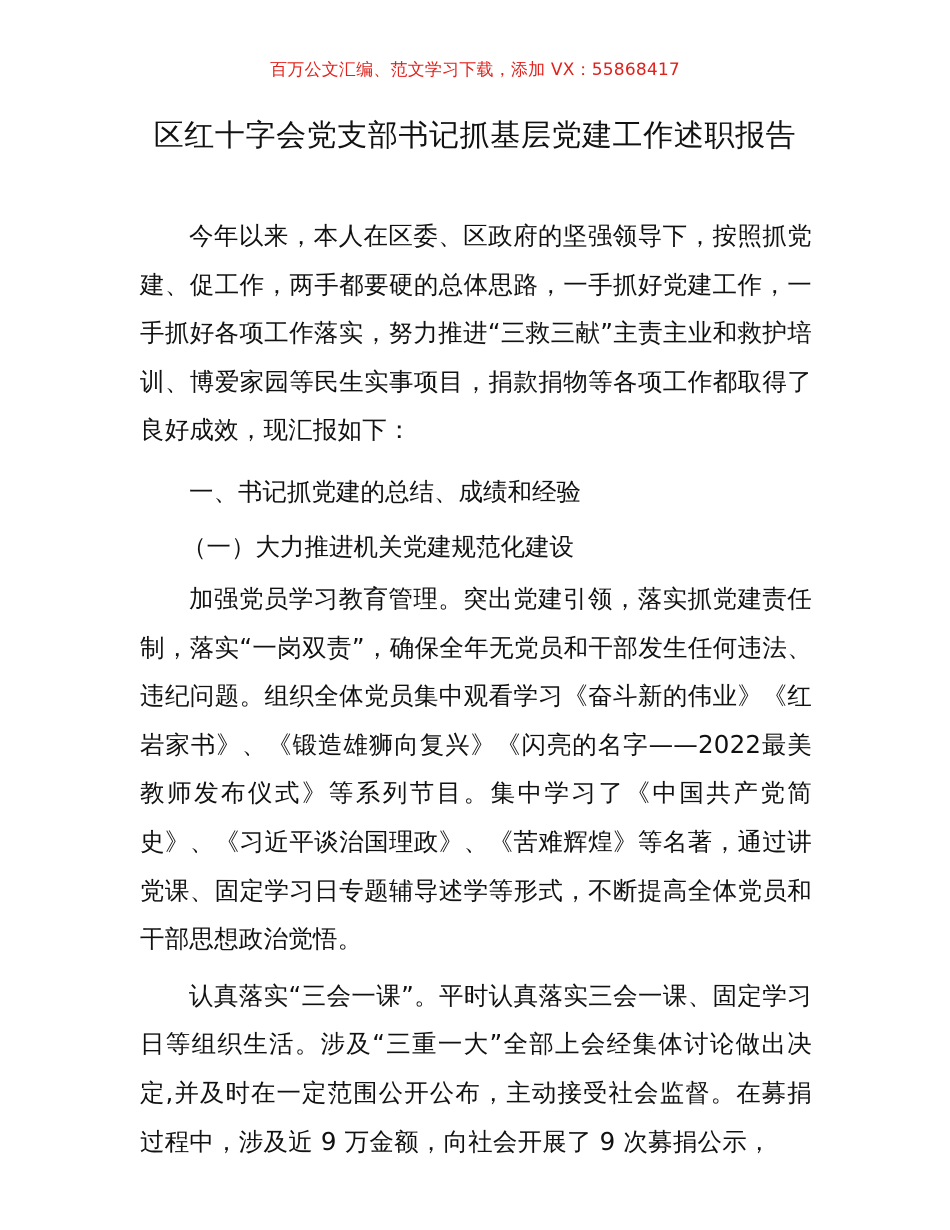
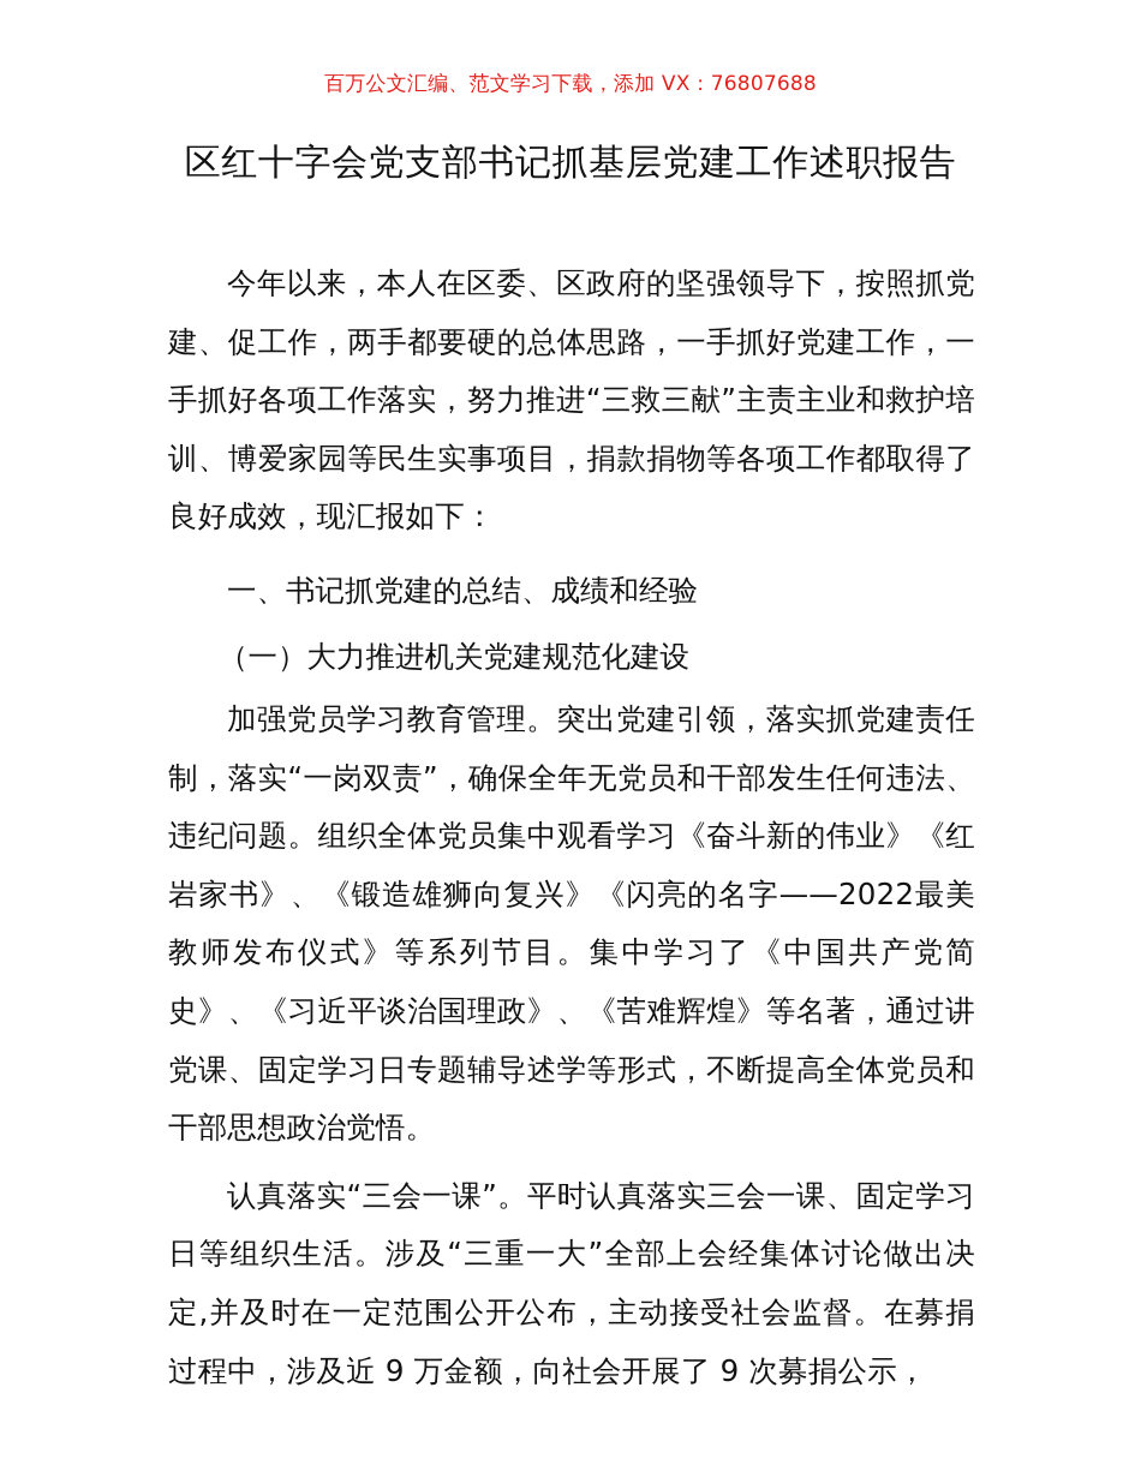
- 百万公文汇编、范文学习下载，添加 VX：55868417
+ 百万公文汇编、范文学习下载，添加 VX：76807688
  区红十字会党支部书记抓基层党建工作述职报告
  今年以来，本人在区委、区政府的坚强领导下，按照抓党建、促工作，两手都要硬的总体思路，一手抓好党建工作，一手抓好各项工作落实，努力推进“三救三献”主责主业和救护培训、博爱家园等民生实事项目，捐款捐物等各项工作都取得了良好成效，现汇报如下：
  一、书记抓党建的总结、成绩和经验
  （一）大力推进机关党建规范化建设
  加强党员学习教育管理。突出党建引领，落实抓党建责任制，落实“一岗双责”，确保全年无党员和干部发生任何违法、违纪问题。组织全体党员集中观看学习《奋斗新的伟业》《红岩家书》、《锻造雄狮向复兴》《闪亮的名字——2022最美教师发布仪式》等系列节目。集中学习了《中国共产党简史》、《习近平谈治国理政》、《苦难辉煌》等名著，通过讲党课、固定学习日专题辅导述学等形式，不断提高全体党员和干部思想政治觉悟。
  认真落实“三会一课”。平时认真落实三会一课、固定学习日等组织生活。涉及“三重一大”全部上会经集体讨论做出决定,并及时在一定范围公开公布，主动接受社会监督。在募捐过程中，涉及近 9 万金额，向社会开展了 9 次募捐公示，
